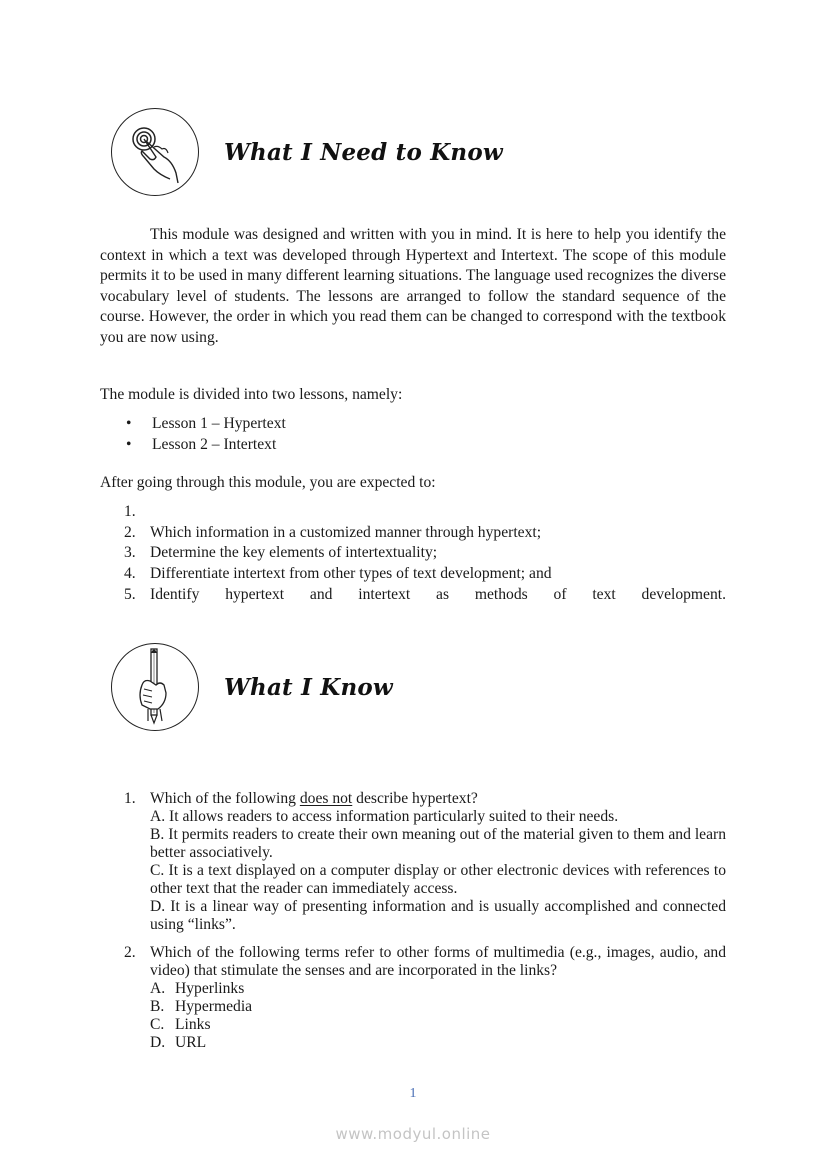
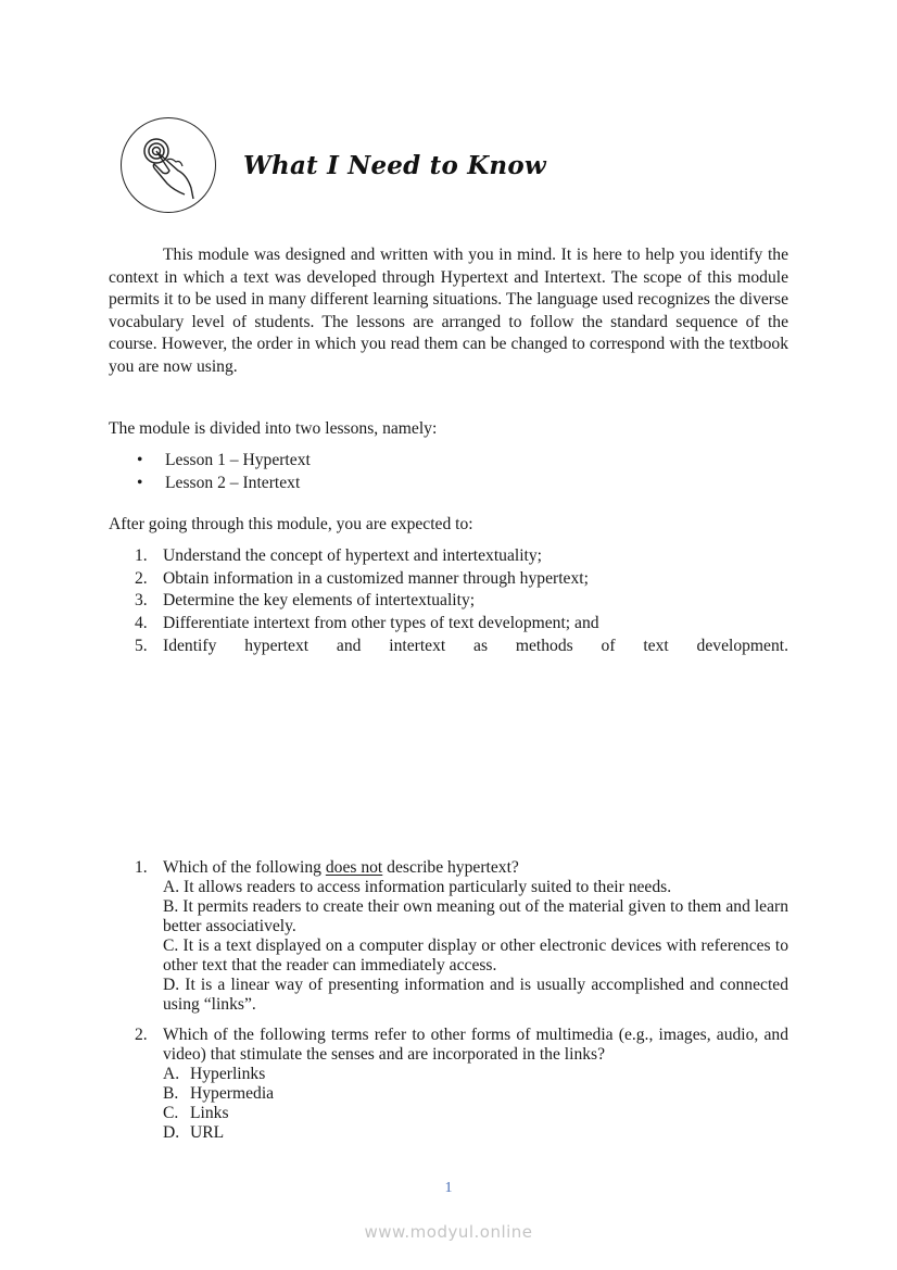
  What I Need to Know
  This module was designed and written with you in mind. It is here to help you identify the context in which a text was developed through Hypertext and Intertext. The scope of this module permits it to be used in many different learning situations. The language used recognizes the diverse vocabulary level of students. The lessons are arranged to follow the standard sequence of the course. However, the order in which you read them can be changed to correspond with the textbook you are now using.
  The module is divided into two lessons, namely:
  •
  Lesson 1 – Hypertext
  •
  Lesson 2 – Intertext
  After going through this module, you are expected to:
  1.
+ Understand the concept of hypertext and intertextuality;
  2.
- Which information in a customized manner through hypertext;
+ Obtain information in a customized manner through hypertext;
  3.
  Determine the key elements of intertextuality;
  4.
  Differentiate intertext from other types of text development; and
  5.
  Identify hypertext and intertext as methods of text development.
- What I Know
  1.
  Which of the following does not describe hypertext?
  A. It allows readers to access information particularly suited to their needs.
  B. It permits readers to create their own meaning out of the material given to them and learn better associatively.
  C. It is a text displayed on a computer display or other electronic devices with references to other text that the reader can immediately access.
  D. It is a linear way of presenting information and is usually accomplished and connected using “links”.
  2.
  Which of the following terms refer to other forms of multimedia (e.g., images, audio, and video) that stimulate the senses and are incorporated in the links?
  A.
  Hyperlinks
  B.
  Hypermedia
  C.
  Links
  D.
  URL
  1
  www.modyul.online
